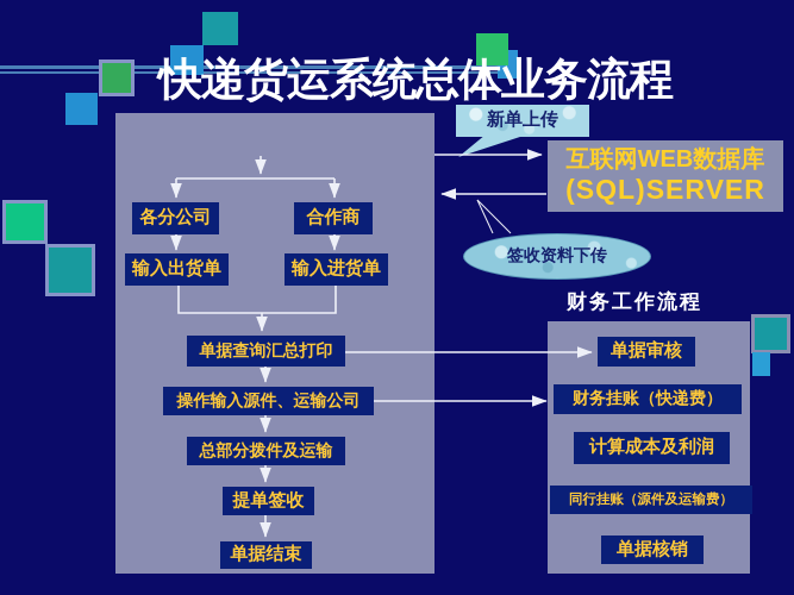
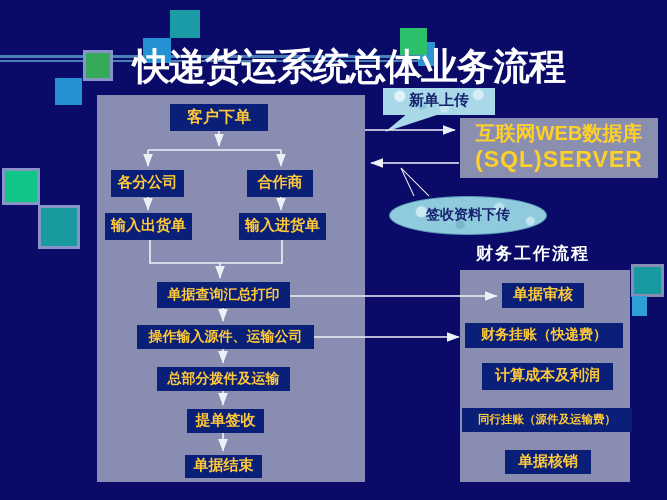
  快递货运系统总体业务流程
  新单上传
  互联网WEB数据库
  (SQL)SERVER
  签收资料下传
  财务工作流程
+ 客户下单
  各分公司
  合作商
  输入出货单
  输入进货单
  单据查询汇总打印
  操作输入源件、运输公司
  总部分拨件及运输
  提单签收
  单据结束
  单据审核
  财务挂账（快递费）
  计算成本及利润
  同行挂账（源件及运输费）
  单据核销
